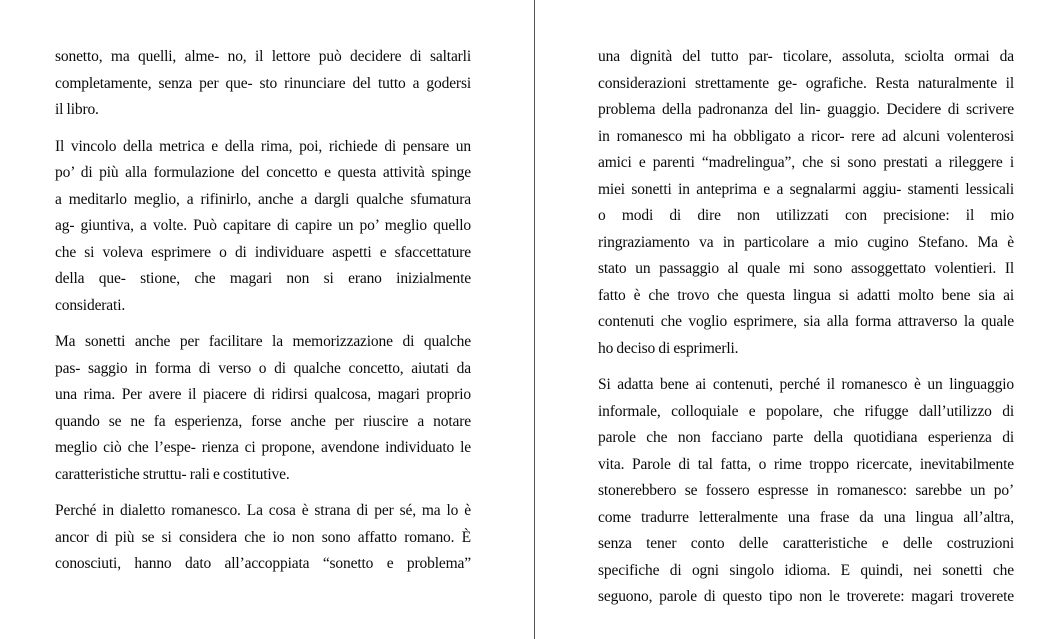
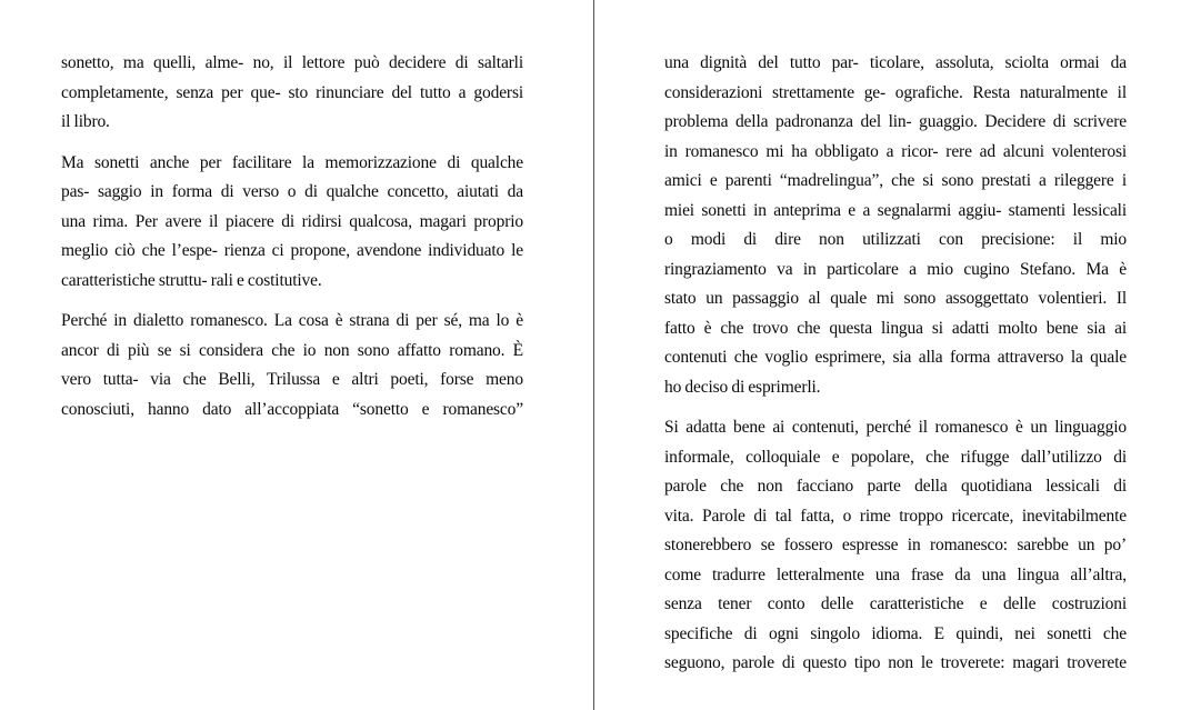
  sonetto, ma quelli, alme- no, il lettore può decidere di saltarli
  completamente, senza per que- sto rinunciare del tutto a godersi
  il libro.
- Il vincolo della metrica e della rima, poi, richiede di pensare un
- po’ di più alla formulazione del concetto e questa attività spinge
- a meditarlo meglio, a rifinirlo, anche a dargli qualche sfumatura
- ag- giuntiva, a volte. Può capitare di capire un po’ meglio quello
- che si voleva esprimere o di individuare aspetti e sfaccettature
- della que- stione, che magari non si erano inizialmente
- considerati.
  Ma sonetti anche per facilitare la memorizzazione di qualche
  pas- saggio in forma di verso o di qualche concetto, aiutati da
  una rima. Per avere il piacere di ridirsi qualcosa, magari proprio
- quando se ne fa esperienza, forse anche per riuscire a notare
  meglio ciò che l’espe- rienza ci propone, avendone individuato le
  caratteristiche struttu- rali e costitutive.
  Perché in dialetto romanesco. La cosa è strana di per sé, ma lo è
  ancor di più se si considera che io non sono affatto romano. È
+ vero tutta- via che Belli, Trilussa e altri poeti, forse meno
- conosciuti, hanno dato all’accoppiata “sonetto e problema”
+ conosciuti, hanno dato all’accoppiata “sonetto e romanesco”
  una dignità del tutto par- ticolare, assoluta, sciolta ormai da
  considerazioni strettamente ge- ografiche. Resta naturalmente il
  problema della padronanza del lin- guaggio. Decidere di scrivere
  in romanesco mi ha obbligato a ricor- rere ad alcuni volenterosi
  amici e parenti “madrelingua”, che si sono prestati a rileggere i
  miei sonetti in anteprima e a segnalarmi aggiu- stamenti lessicali
  o modi di dire non utilizzati con precisione: il mio
  ringraziamento va in particolare a mio cugino Stefano. Ma è
  stato un passaggio al quale mi sono assoggettato volentieri. Il
  fatto è che trovo che questa lingua si adatti molto bene sia ai
  contenuti che voglio esprimere, sia alla forma attraverso la quale
  ho deciso di esprimerli.
  Si adatta bene ai contenuti, perché il romanesco è un linguaggio
  informale, colloquiale e popolare, che rifugge dall’utilizzo di
- parole che non facciano parte della quotidiana esperienza di
+ parole che non facciano parte della quotidiana lessicali di
  vita. Parole di tal fatta, o rime troppo ricercate, inevitabilmente
  stonerebbero se fossero espresse in romanesco: sarebbe un po’
  come tradurre letteralmente una frase da una lingua all’altra,
  senza tener conto delle caratteristiche e delle costruzioni
  specifiche di ogni singolo idioma. E quindi, nei sonetti che
  seguono, parole di questo tipo non le troverete: magari troverete
